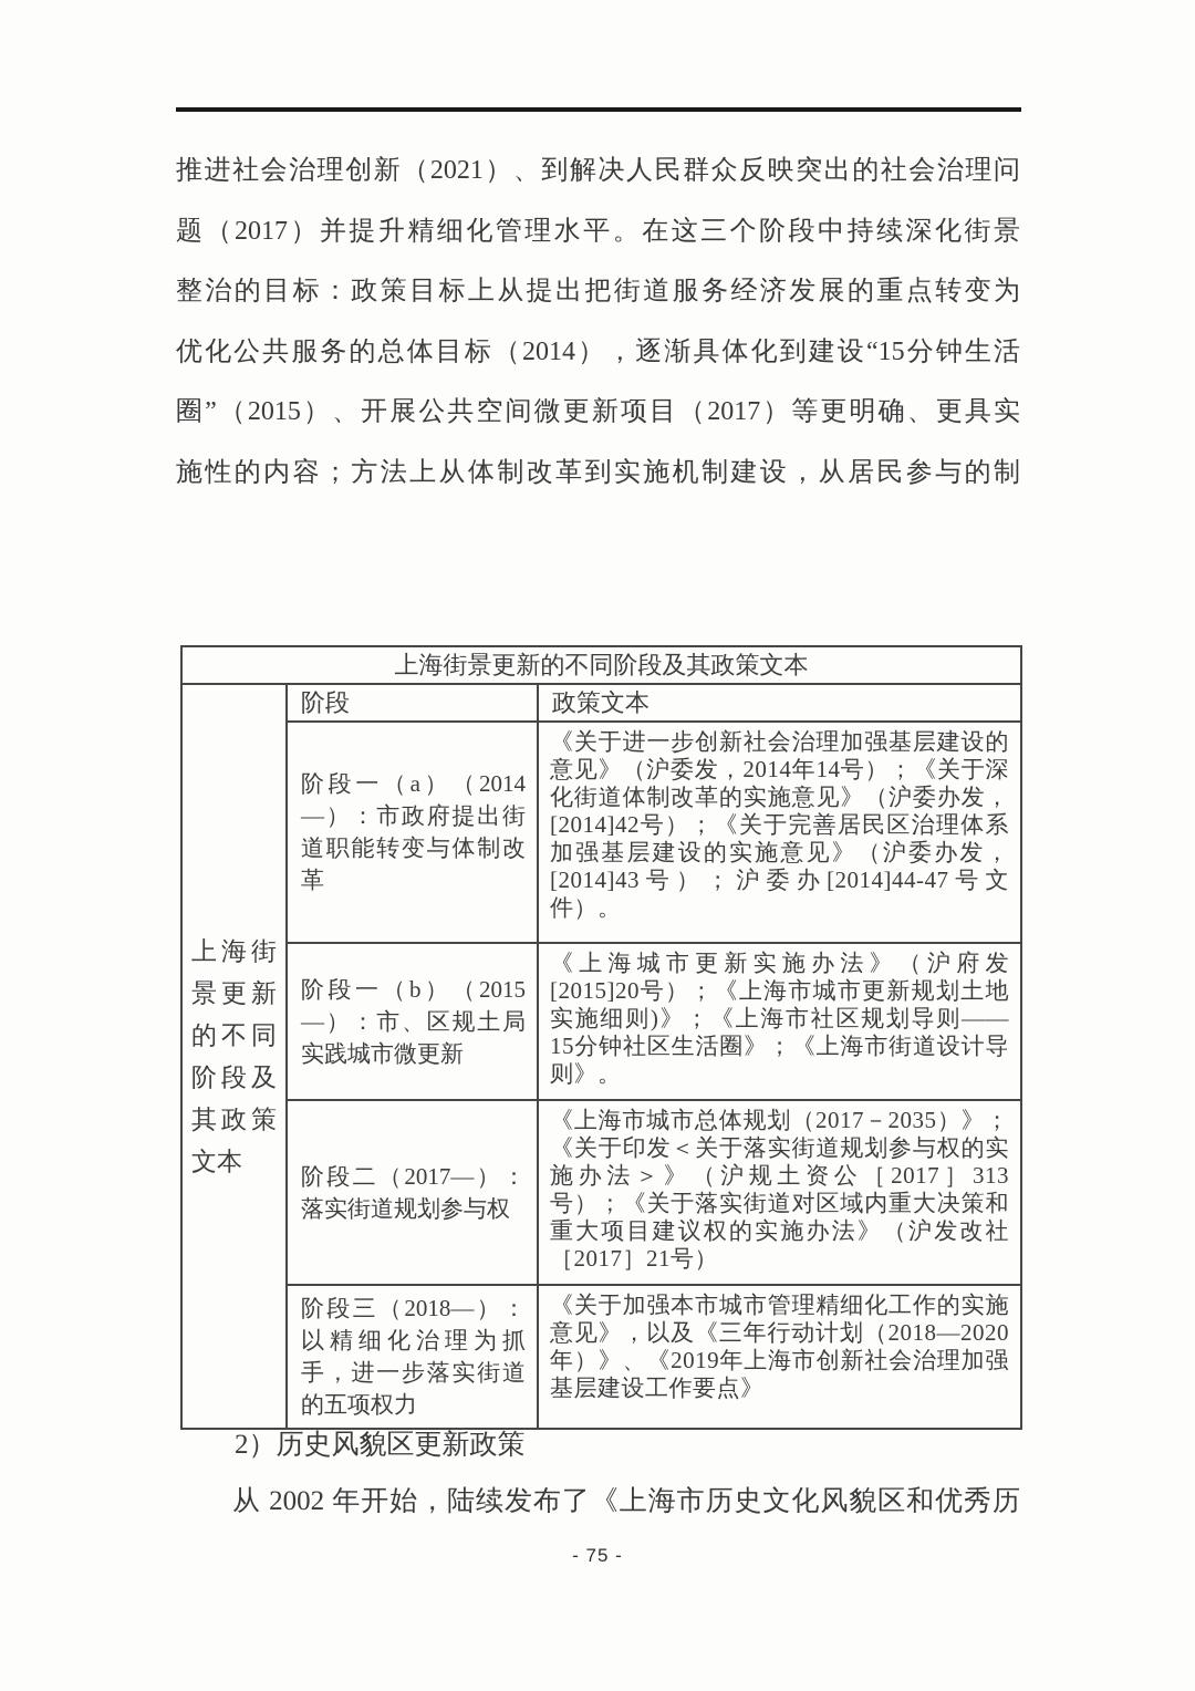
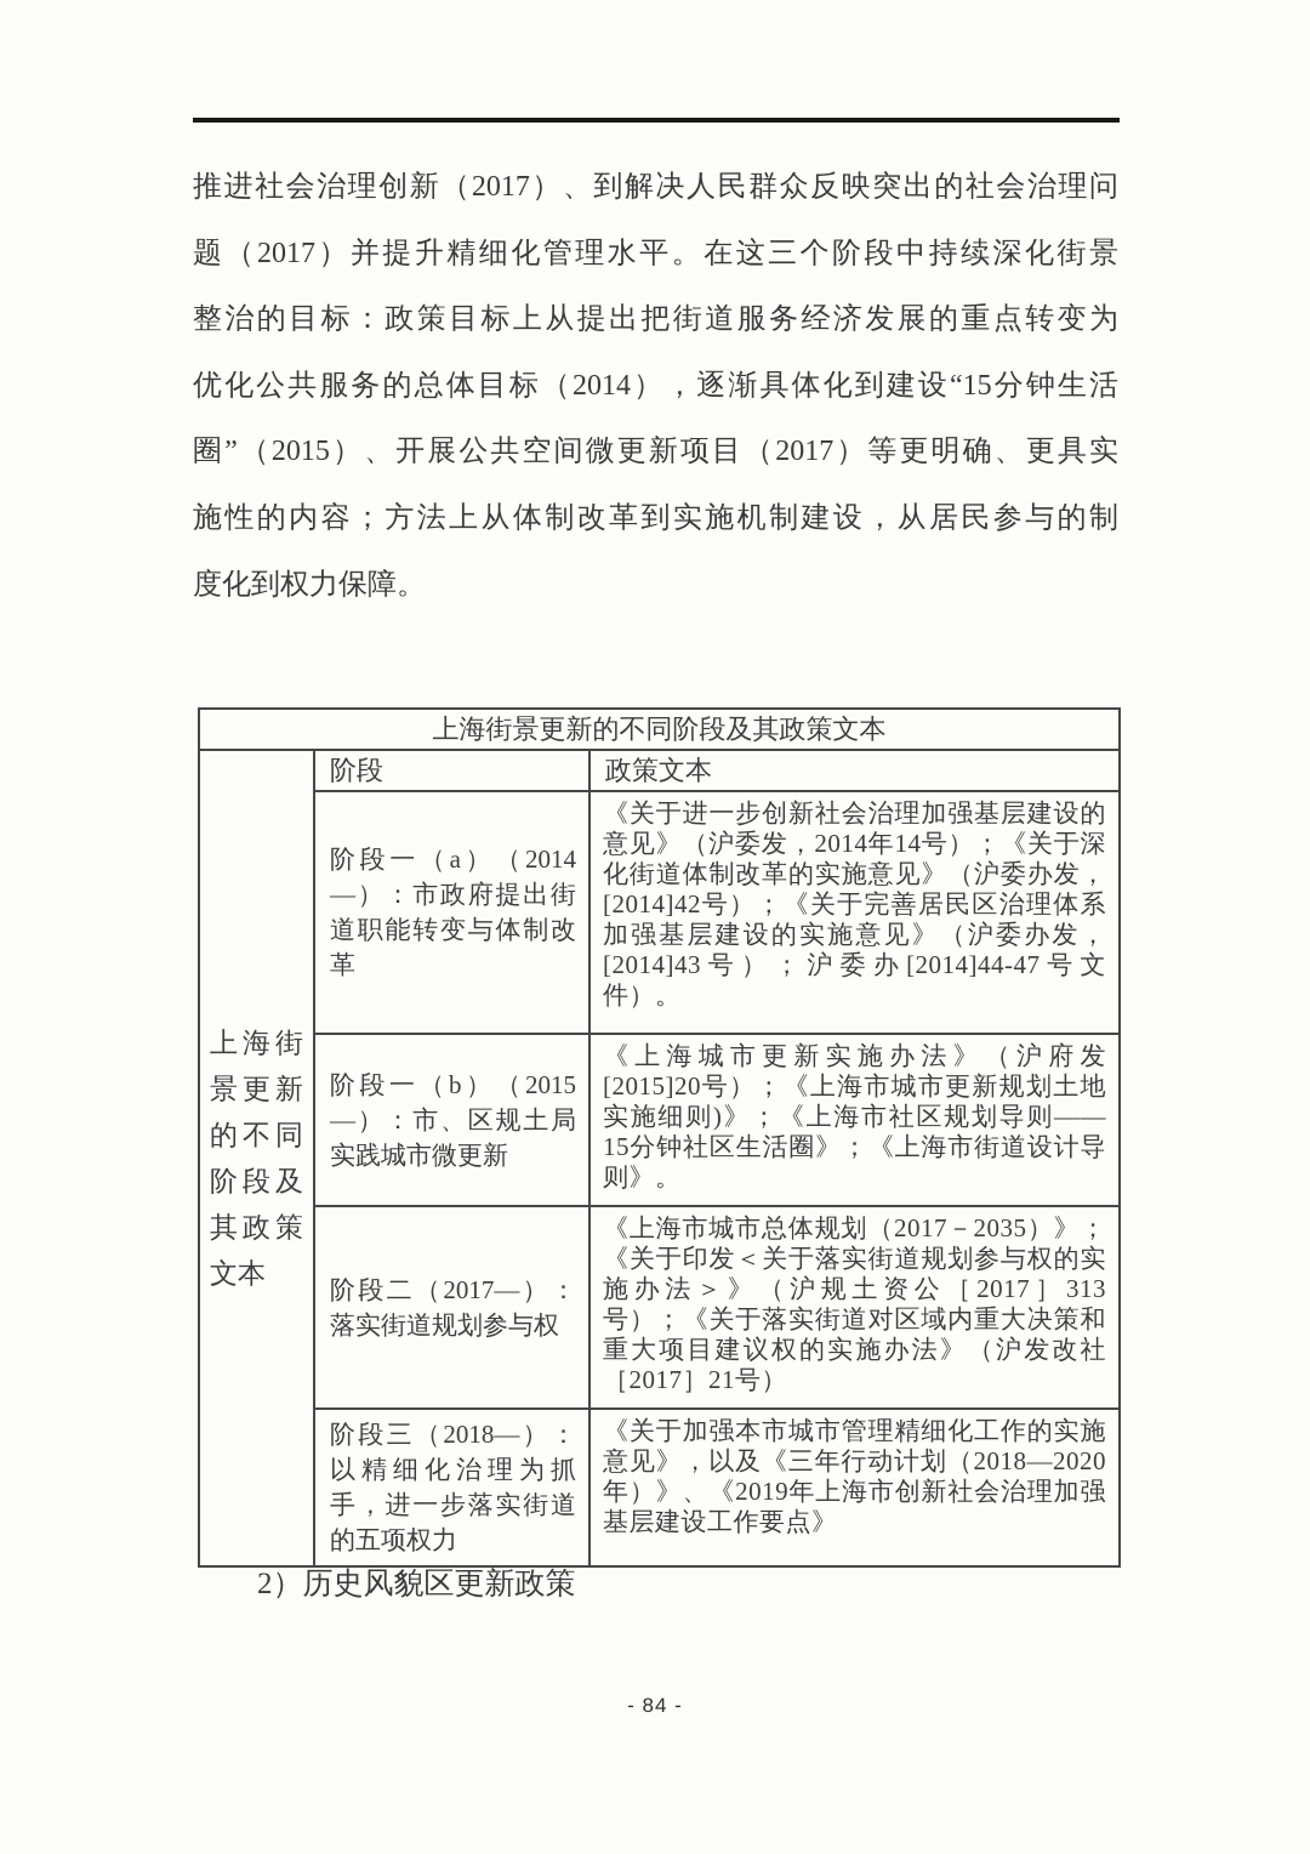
- 推进社会治理创新（2021）、到解决人民群众反映突出的社会治理问
+ 推进社会治理创新（2017）、到解决人民群众反映突出的社会治理问
  题（2017）并提升精细化管理水平。在这三个阶段中持续深化街景
  整治的目标：政策目标上从提出把街道服务经济发展的重点转变为
  优化公共服务的总体目标（2014），逐渐具体化到建设“15分钟生活
  圈”（2015）、开展公共空间微更新项目（2017）等更明确、更具实
  施性的内容；方法上从体制改革到实施机制建设，从居民参与的制
+ 度化到权力保障。
  上海街景更新的不同阶段及其政策文本
  上海街景更新的不同阶段及其政策文本	阶段	政策文本
  阶段一（a）（2014—）：市政府提出街道职能转变与体制改革	《关于进一步创新社会治理加强基层建设的意见》（沪委发，2014年14号）；《关于深化街道体制改革的实施意见》（沪委办发，[2014]42号）；《关于完善居民区治理体系加强基层建设的实施意见》（沪委办发，[2014]43号）；沪委办[2014]44-47号文件）。
  阶段一（b）（2015—）：市、区规土局实践城市微更新	《上海城市更新实施办法》（沪府发[2015]20号）；《上海市城市更新规划土地实施细则)》；《上海市社区规划导则——15分钟社区生活圈》；《上海市街道设计导则》。
  阶段二（2017—）：落实街道规划参与权	《上海市城市总体规划（2017－2035）》；《关于印发＜关于落实街道规划参与权的实施办法＞》（沪规土资公［2017］313号）；《关于落实街道对区域内重大决策和重大项目建议权的实施办法》（沪发改社［2017］21号）
  阶段三（2018—）：以精细化治理为抓手，进一步落实街道的五项权力	《关于加强本市城市管理精细化工作的实施意见》，以及《三年行动计划（2018—2020年）》、《2019年上海市创新社会治理加强基层建设工作要点》
  2）历史风貌区更新政策
- 从 2002 年开始，陆续发布了《上海市历史文化风貌区和优秀历
- - 75 -
+ - 84 -
